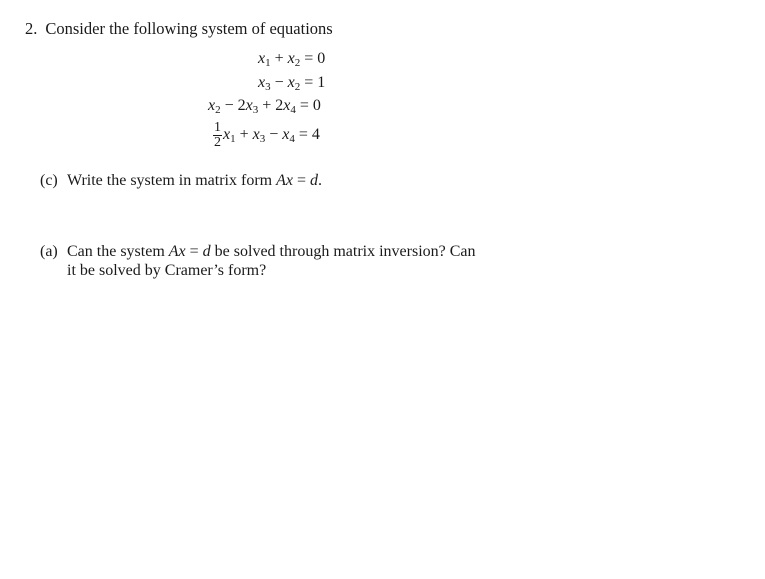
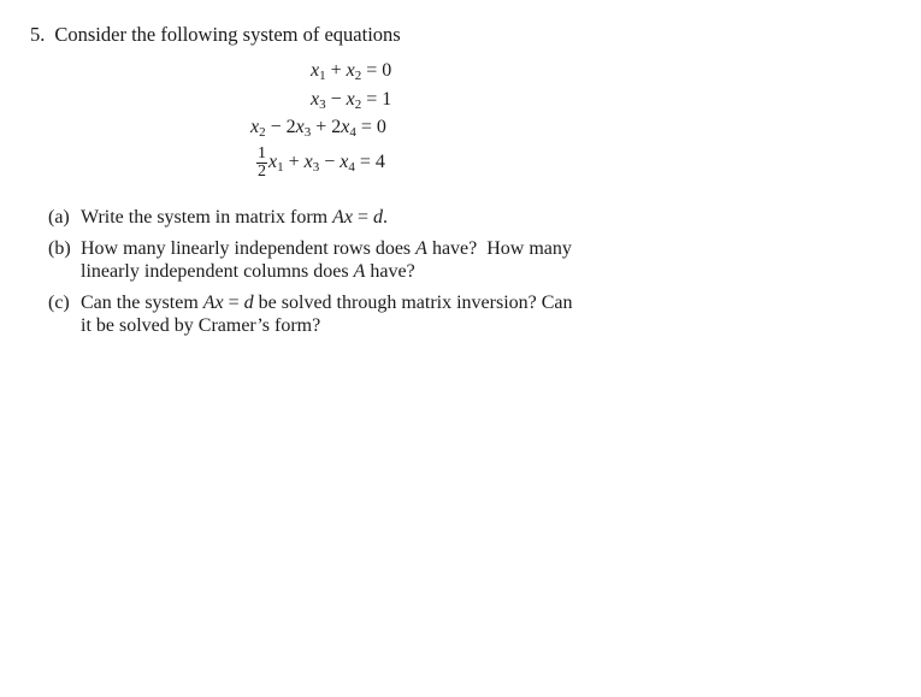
- 2. Consider the following system of equations
+ 5. Consider the following system of equations
  x1 + x2 = 0
  x3 − x2 = 1
  x2 − 2x3 + 2x4 = 0
  1
  2
  x1 + x3 − x4 = 4
- (c)
+ (a)
  Write the system in matrix form Ax = d.
+ (b)
+ How many linearly independent rows does A have? How many
+ linearly independent columns does A have?
- (a)
+ (c)
  Can the system Ax = d be solved through matrix inversion? Can
  it be solved by Cramer’s form?
